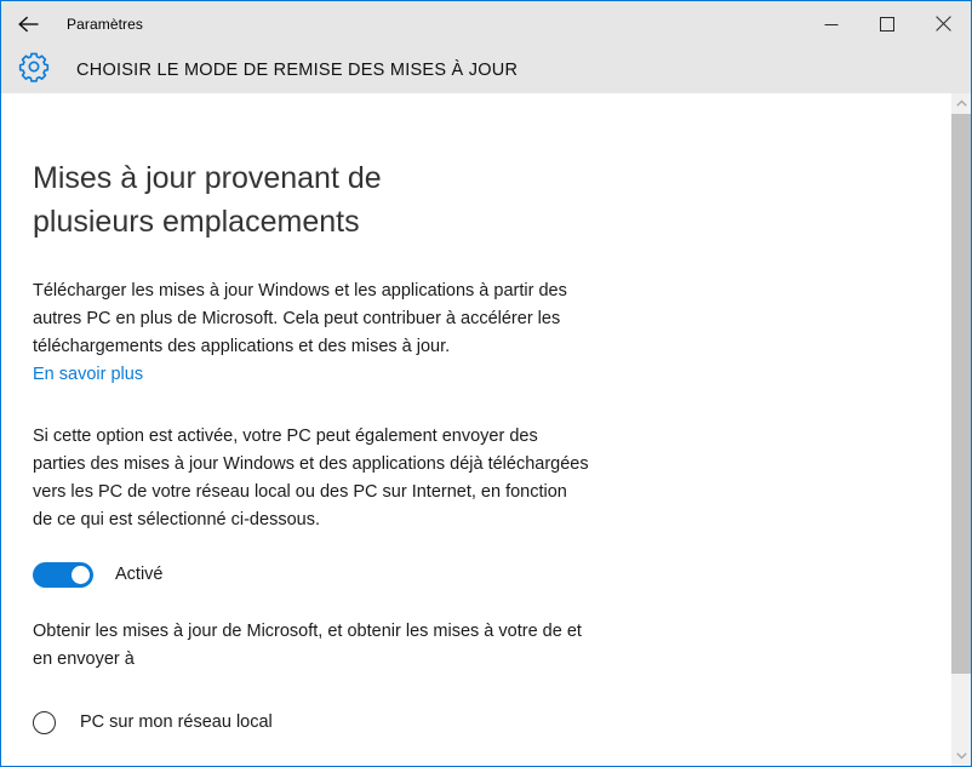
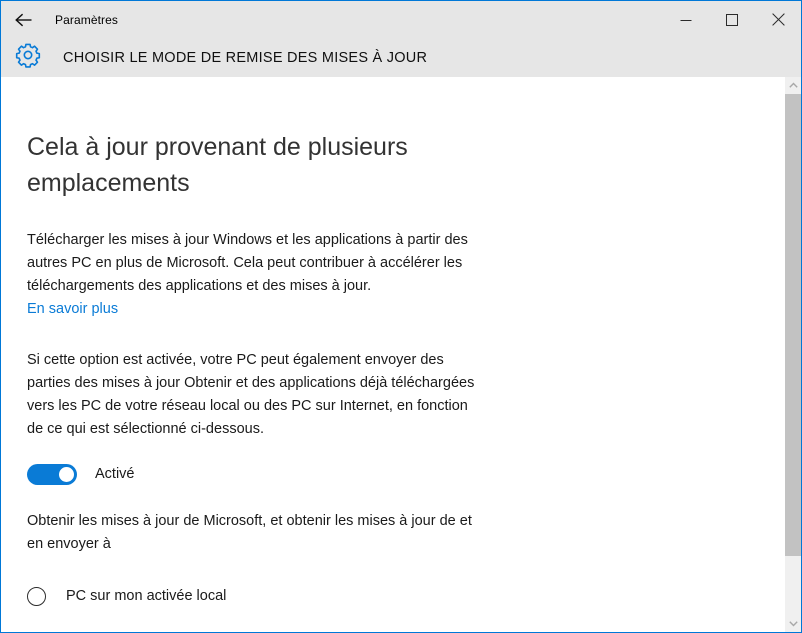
  Paramètres
  CHOISIR LE MODE DE REMISE DES MISES À JOUR
- Mises à jour provenant de plusieurs emplacements
+ Cela à jour provenant de plusieurs emplacements
  Télécharger les mises à jour Windows et les applications à partir des autres PC en plus de Microsoft. Cela peut contribuer à accélérer les téléchargements des applications et des mises à jour.
  En savoir plus
- Si cette option est activée, votre PC peut également envoyer des parties des mises à jour Windows et des applications déjà téléchargées vers les PC de votre réseau local ou des PC sur Internet, en fonction de ce qui est sélectionné ci-dessous.
+ Si cette option est activée, votre PC peut également envoyer des parties des mises à jour Obtenir et des applications déjà téléchargées vers les PC de votre réseau local ou des PC sur Internet, en fonction de ce qui est sélectionné ci-dessous.
  Activé
- Obtenir les mises à jour de Microsoft, et obtenir les mises à votre de et en envoyer à
+ Obtenir les mises à jour de Microsoft, et obtenir les mises à jour de et en envoyer à
- PC sur mon réseau local
+ PC sur mon activée local
